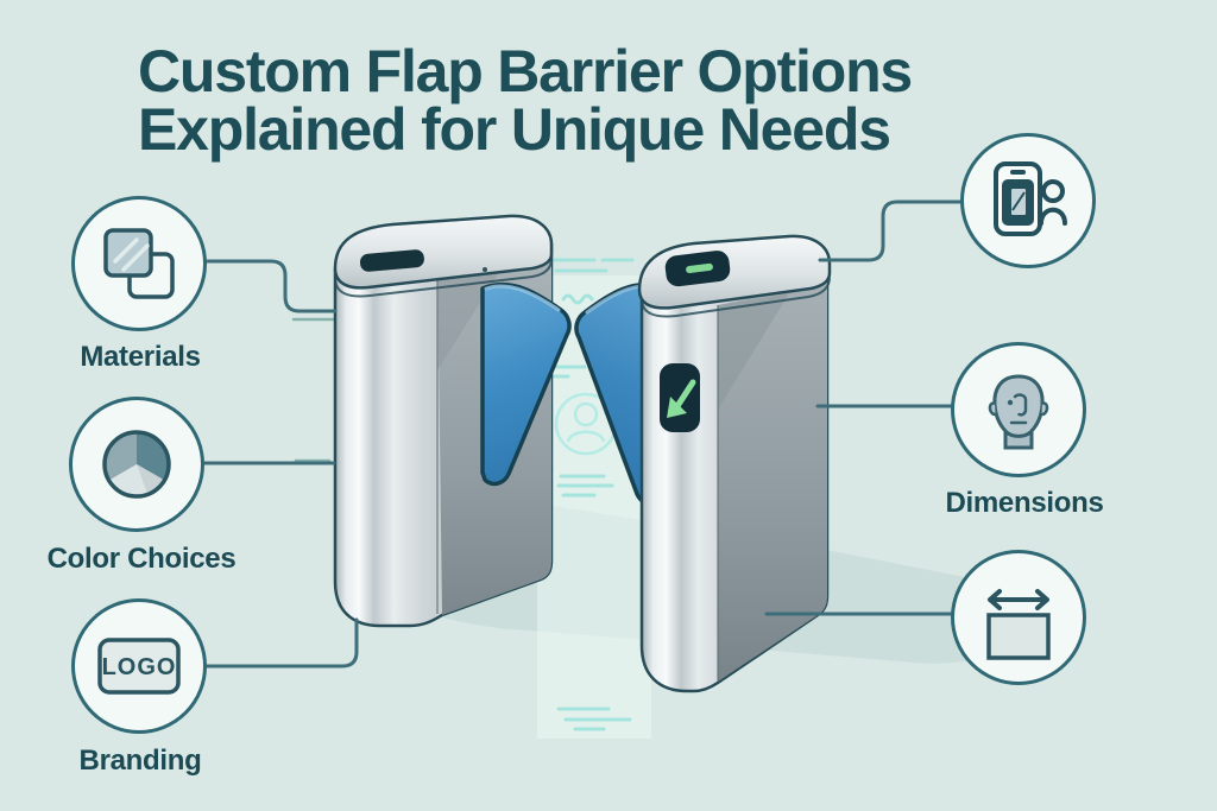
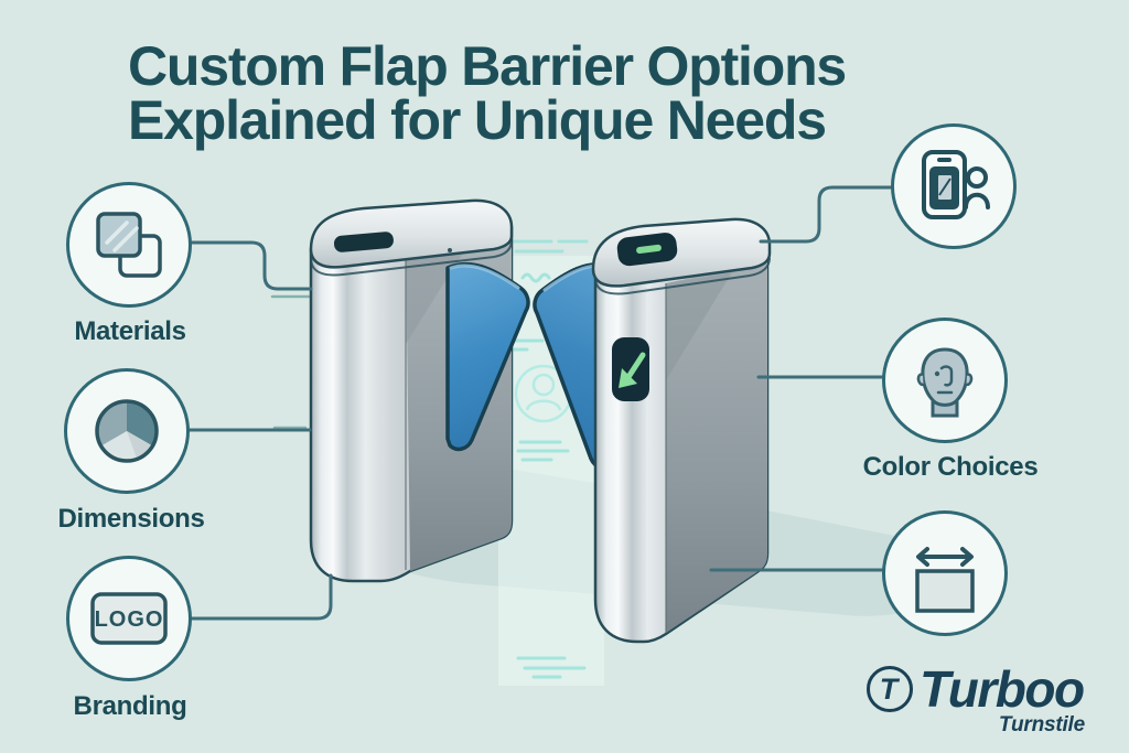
  Custom Flap Barrier Options
  Explained for Unique Needs
  Materials
- Color Choices
+ Dimensions
  LOGO
  Branding
- Dimensions
+ Color Choices
+ T
+ Turboo
+ Turnstile
